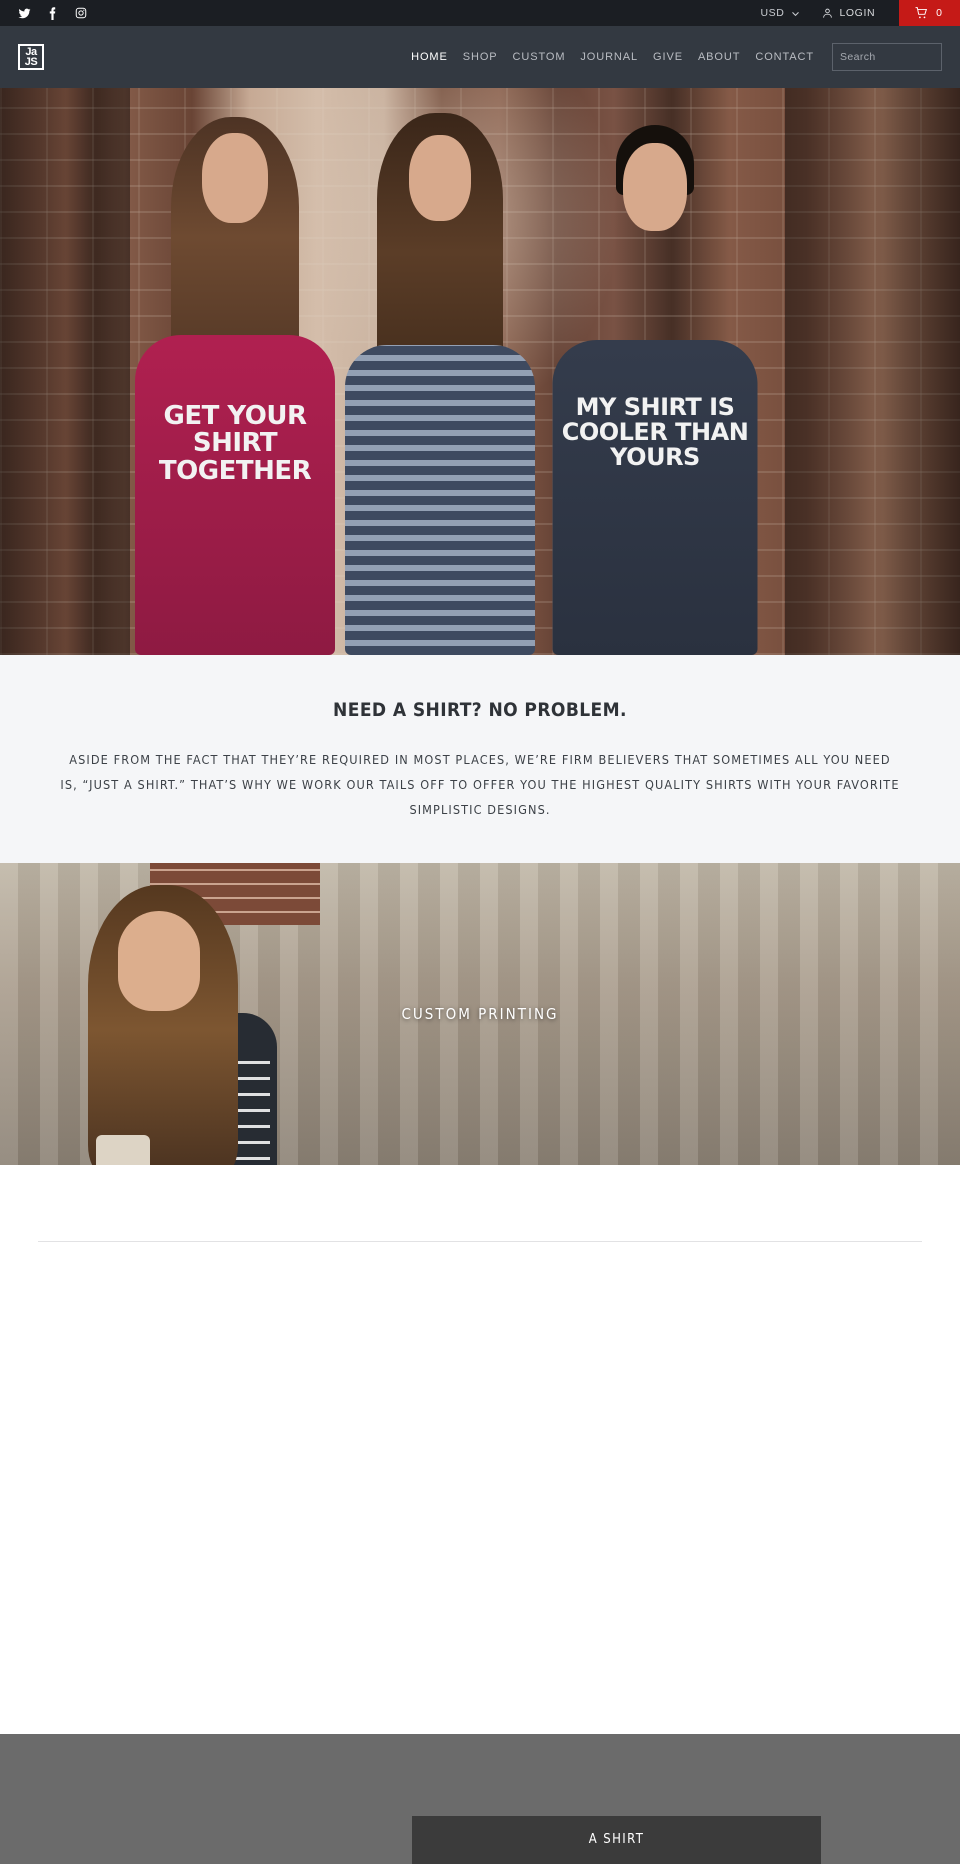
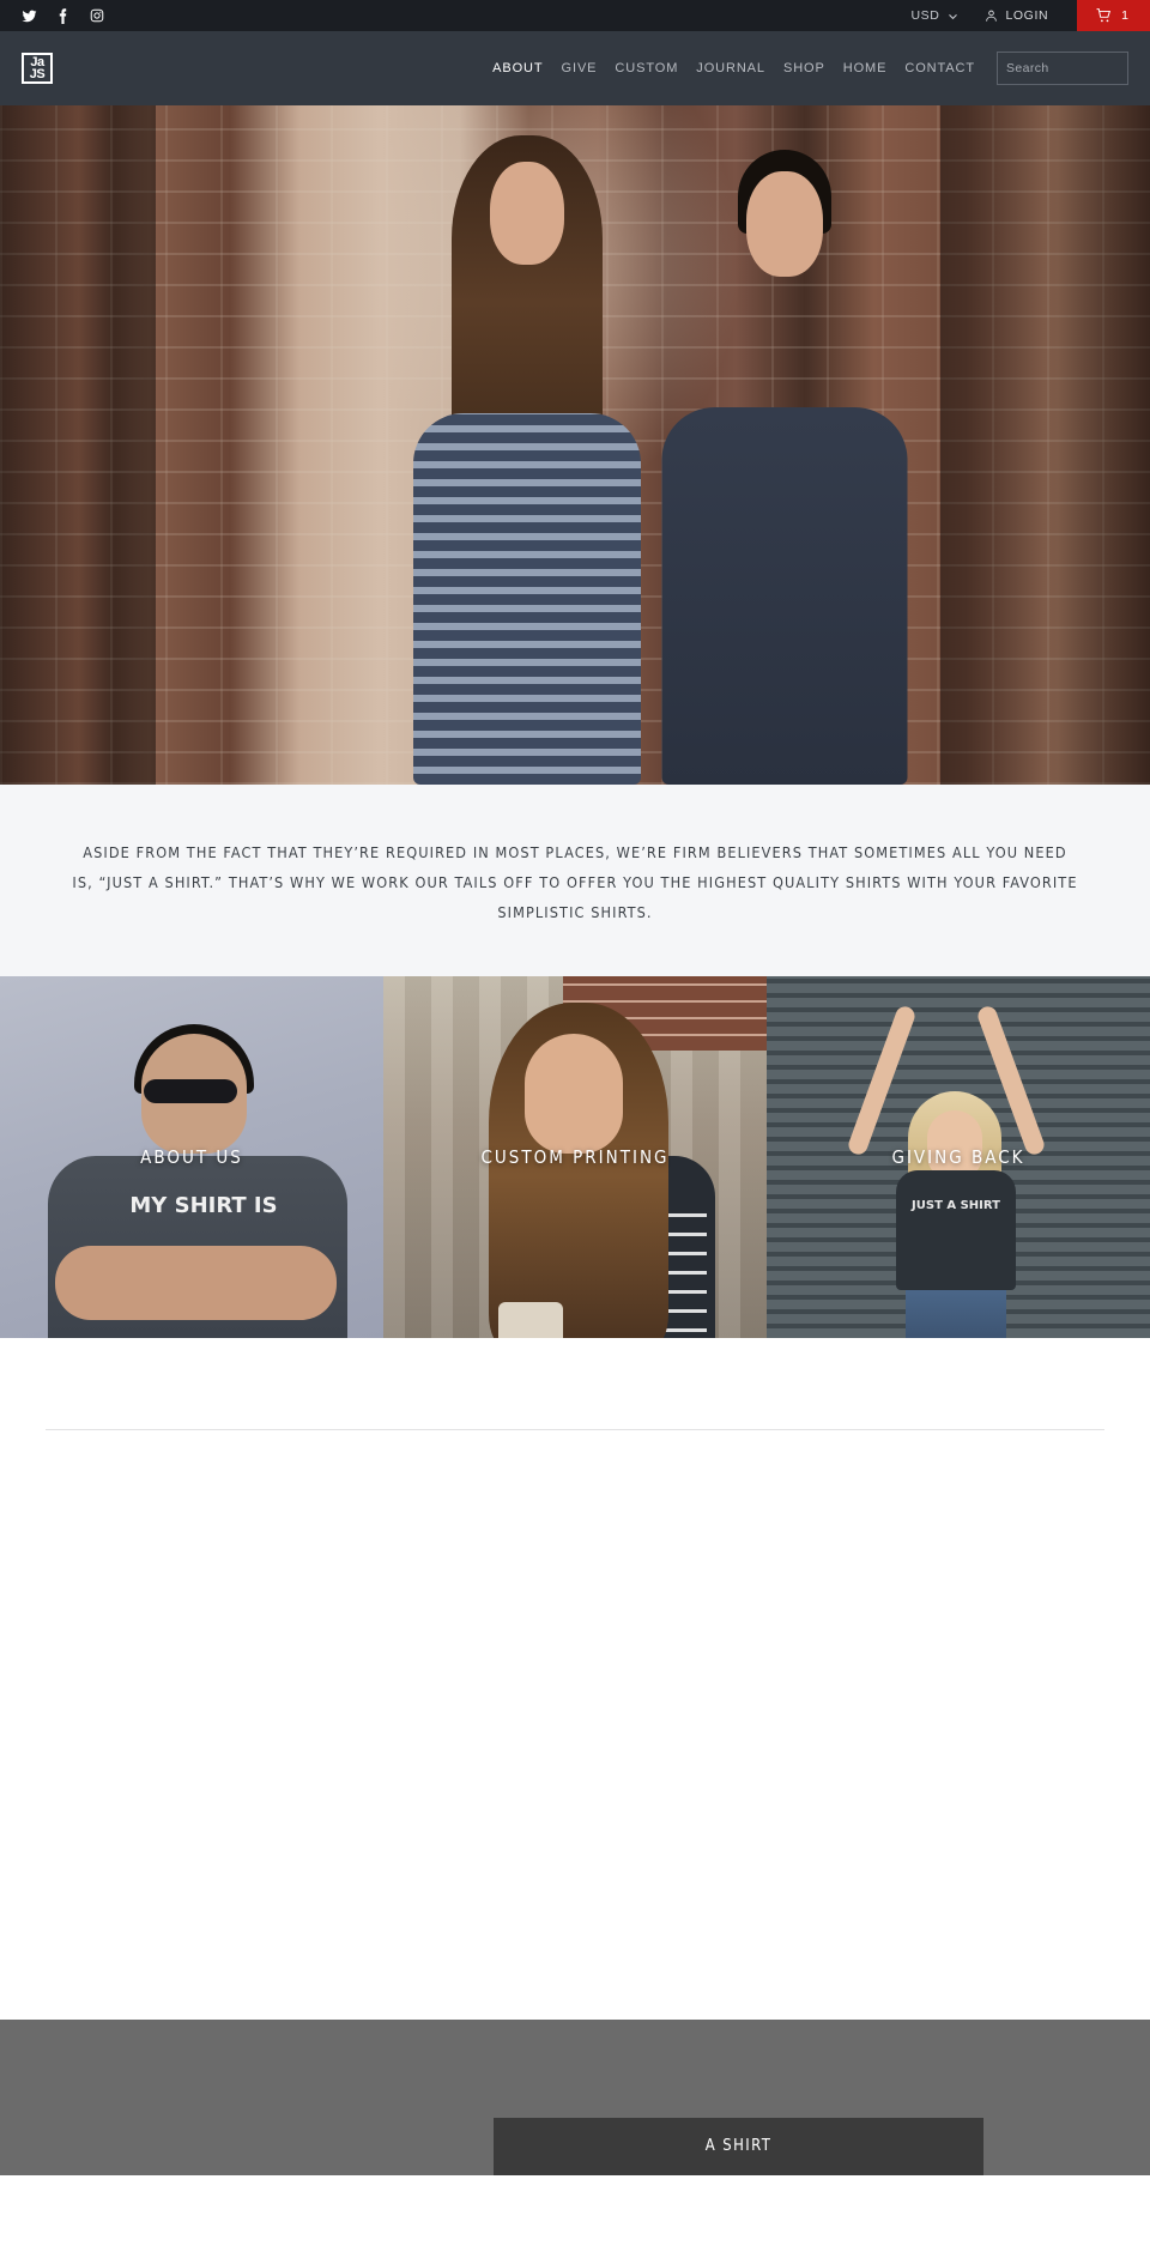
  USD
  LOGIN
- 0
+ 1
  Ja
  JS
- HOME
+ ABOUT
- SHOP
+ GIVE
  CUSTOM
  JOURNAL
- GIVE
+ SHOP
- ABOUT
+ HOME
  CONTACT
  Search
- GET YOUR SHIRT TOGETHER
- MY SHIRT IS COOLER THAN YOURS
- NEED A SHIRT? NO PROBLEM.
- ASIDE FROM THE FACT THAT THEY’RE REQUIRED IN MOST PLACES, WE’RE FIRM BELIEVERS THAT SOMETIMES ALL YOU NEED IS, “JUST A SHIRT.” THAT’S WHY WE WORK OUR TAILS OFF TO OFFER YOU THE HIGHEST QUALITY SHIRTS WITH YOUR FAVORITE SIMPLISTIC DESIGNS.
+ ASIDE FROM THE FACT THAT THEY’RE REQUIRED IN MOST PLACES, WE’RE FIRM BELIEVERS THAT SOMETIMES ALL YOU NEED IS, “JUST A SHIRT.” THAT’S WHY WE WORK OUR TAILS OFF TO OFFER YOU THE HIGHEST QUALITY SHIRTS WITH YOUR FAVORITE SIMPLISTIC SHIRTS.
+ MY SHIRT IS
+ ABOUT US
  CUSTOM PRINTING
+ JUST A SHIRT
+ GIVING BACK
  A SHIRT
